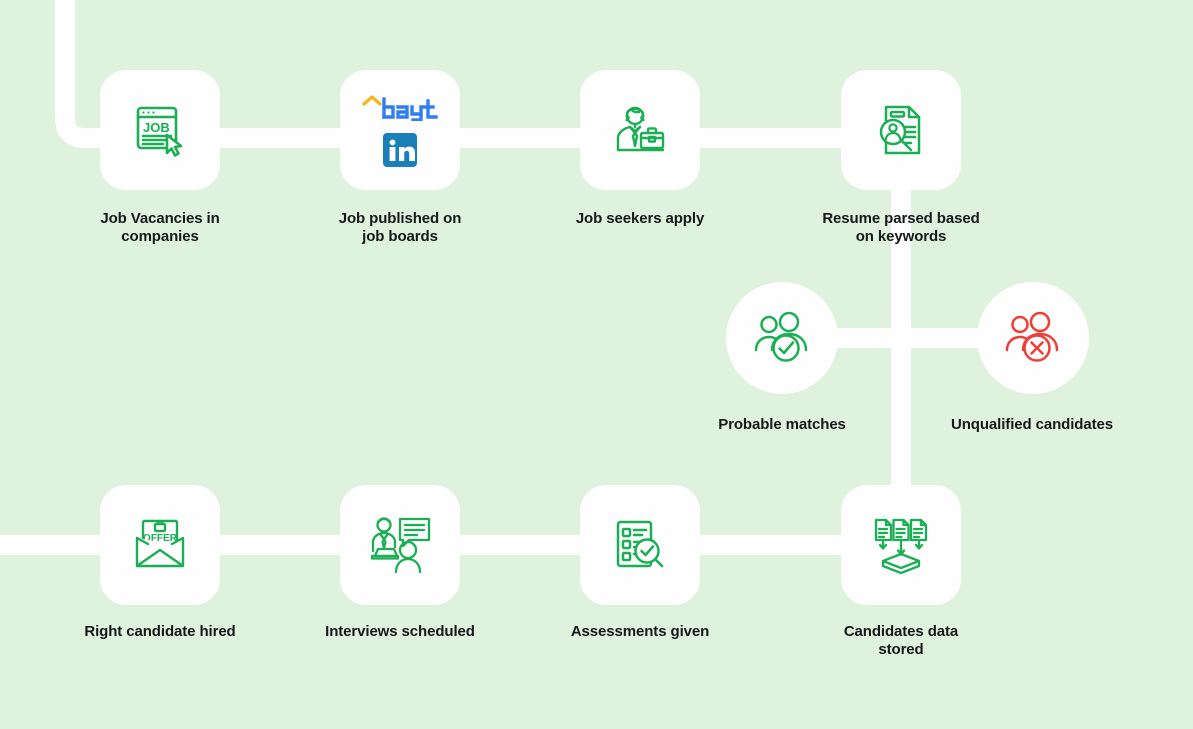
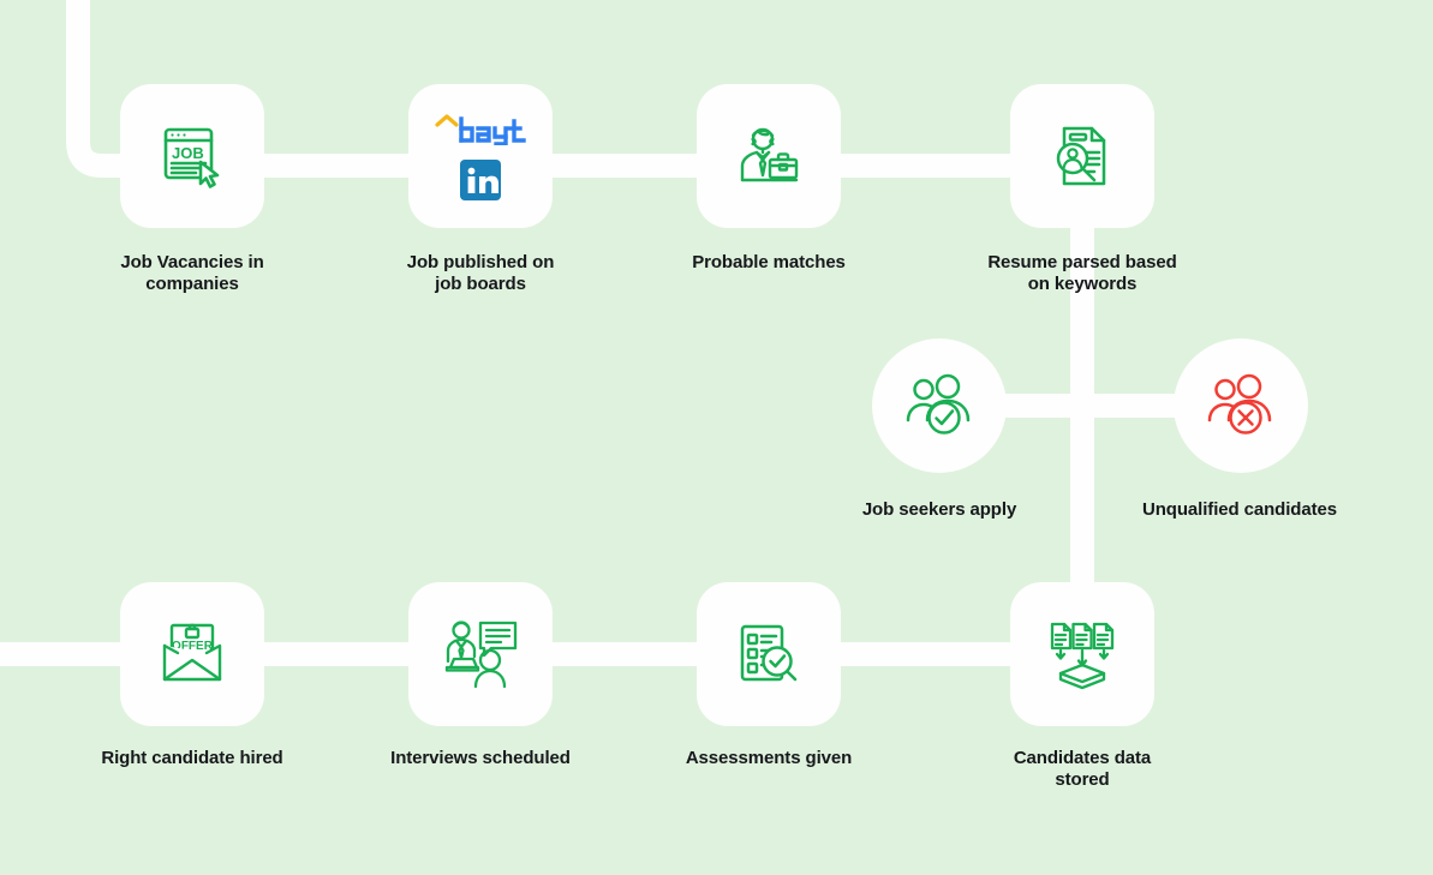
  JOB
  Job Vacancies in
  companies
  Job published on
  job boards
- Job seekers apply
+ Probable matches
  Resume parsed based
  on keywords
- Probable matches
+ Job seekers apply
  Unqualified candidates
  Candidates data
  stored
  Assessments given
  Interviews scheduled
  OFFER
  Right candidate hired
